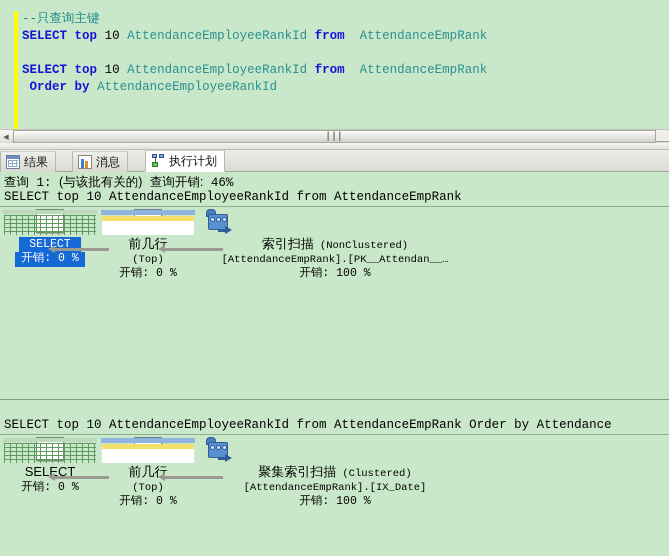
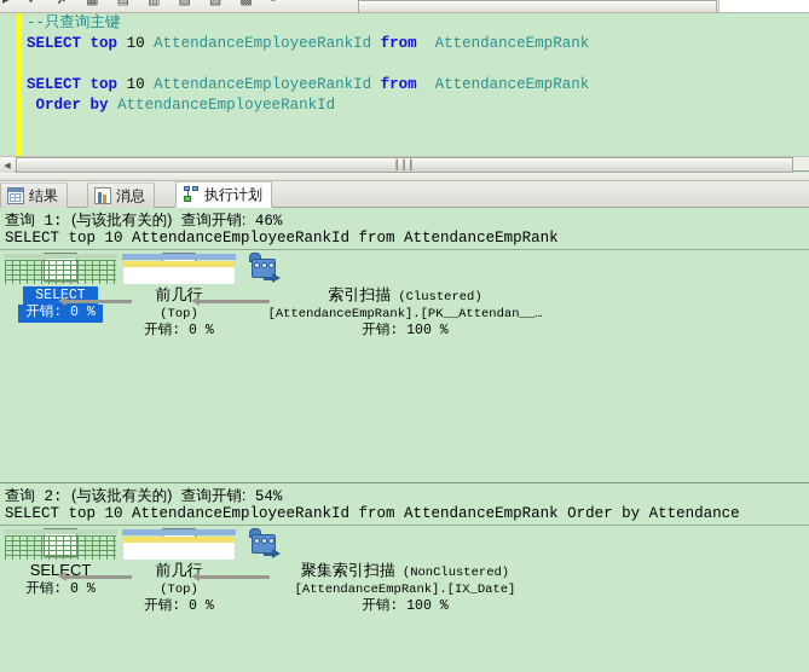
+ ▸ ✓ ✗ ▦ ▤ ▥ ▧ ▨ ▩ ▫
  --只查询主键
  SELECT top 10 AttendanceEmployeeRankId from AttendanceEmpRank
  SELECT top 10 AttendanceEmployeeRankId from AttendanceEmpRank
  Order by AttendanceEmployeeRankId
  ┃┃┃
  结果
  消息
  执行计划
  查询 1: (与该批有关的) 查询开销: 46%
  SELECT top 10 AttendanceEmployeeRankId from AttendanceEmpRank
  SELECT
  开销: 0 %
  前几行
  (Top)
  开销: 0 %
- 索引扫描 (NonClustered)
+ 索引扫描 (Clustered)
  [AttendanceEmpRank].[PK__Attendan__…
  开销: 100 %
+ 查询 2: (与该批有关的) 查询开销: 54%
  SELECT top 10 AttendanceEmployeeRankId from AttendanceEmpRank Order by Attendance
  SELECT
  开销: 0 %
  前几行
  (Top)
  开销: 0 %
- 聚集索引扫描 (Clustered)
+ 聚集索引扫描 (NonClustered)
  [AttendanceEmpRank].[IX_Date]
  开销: 100 %
